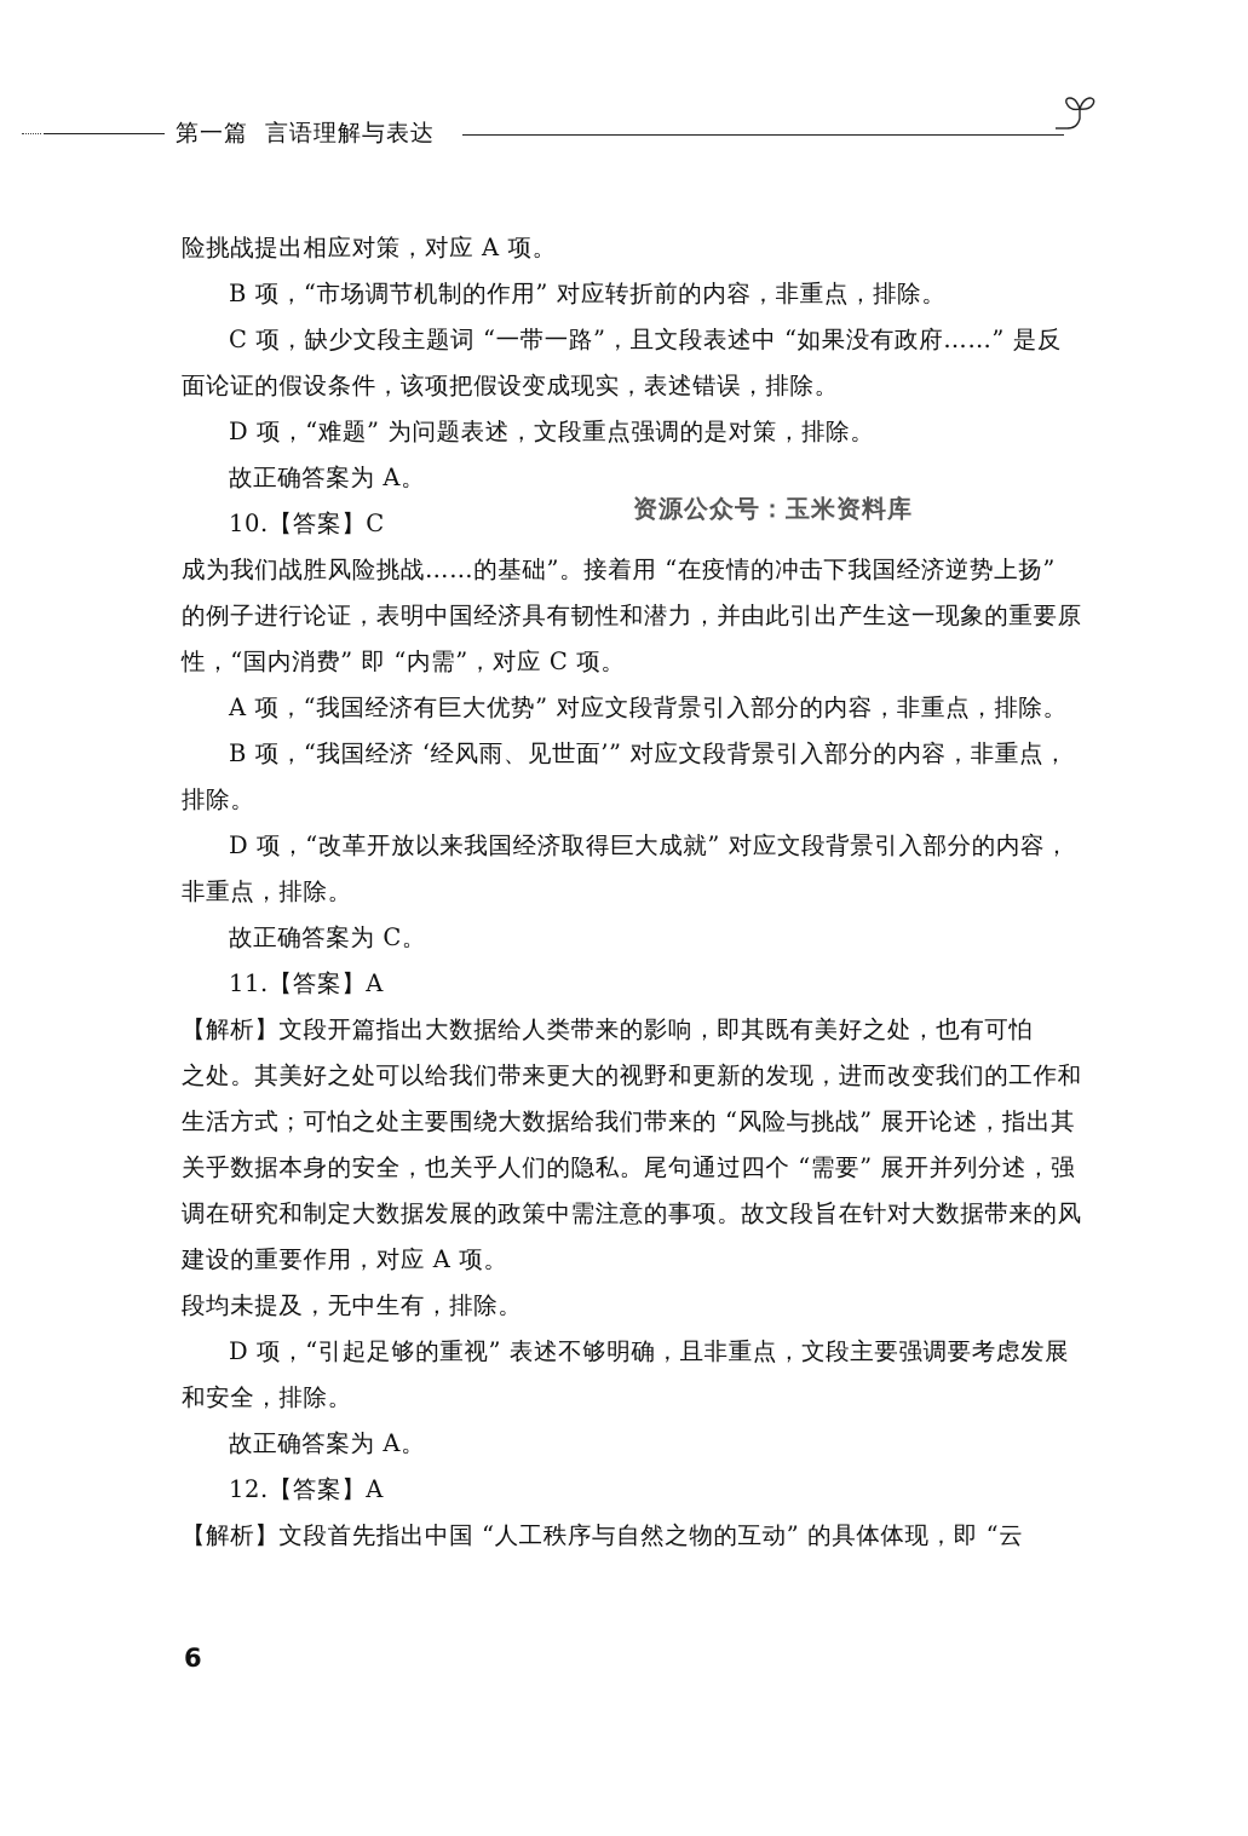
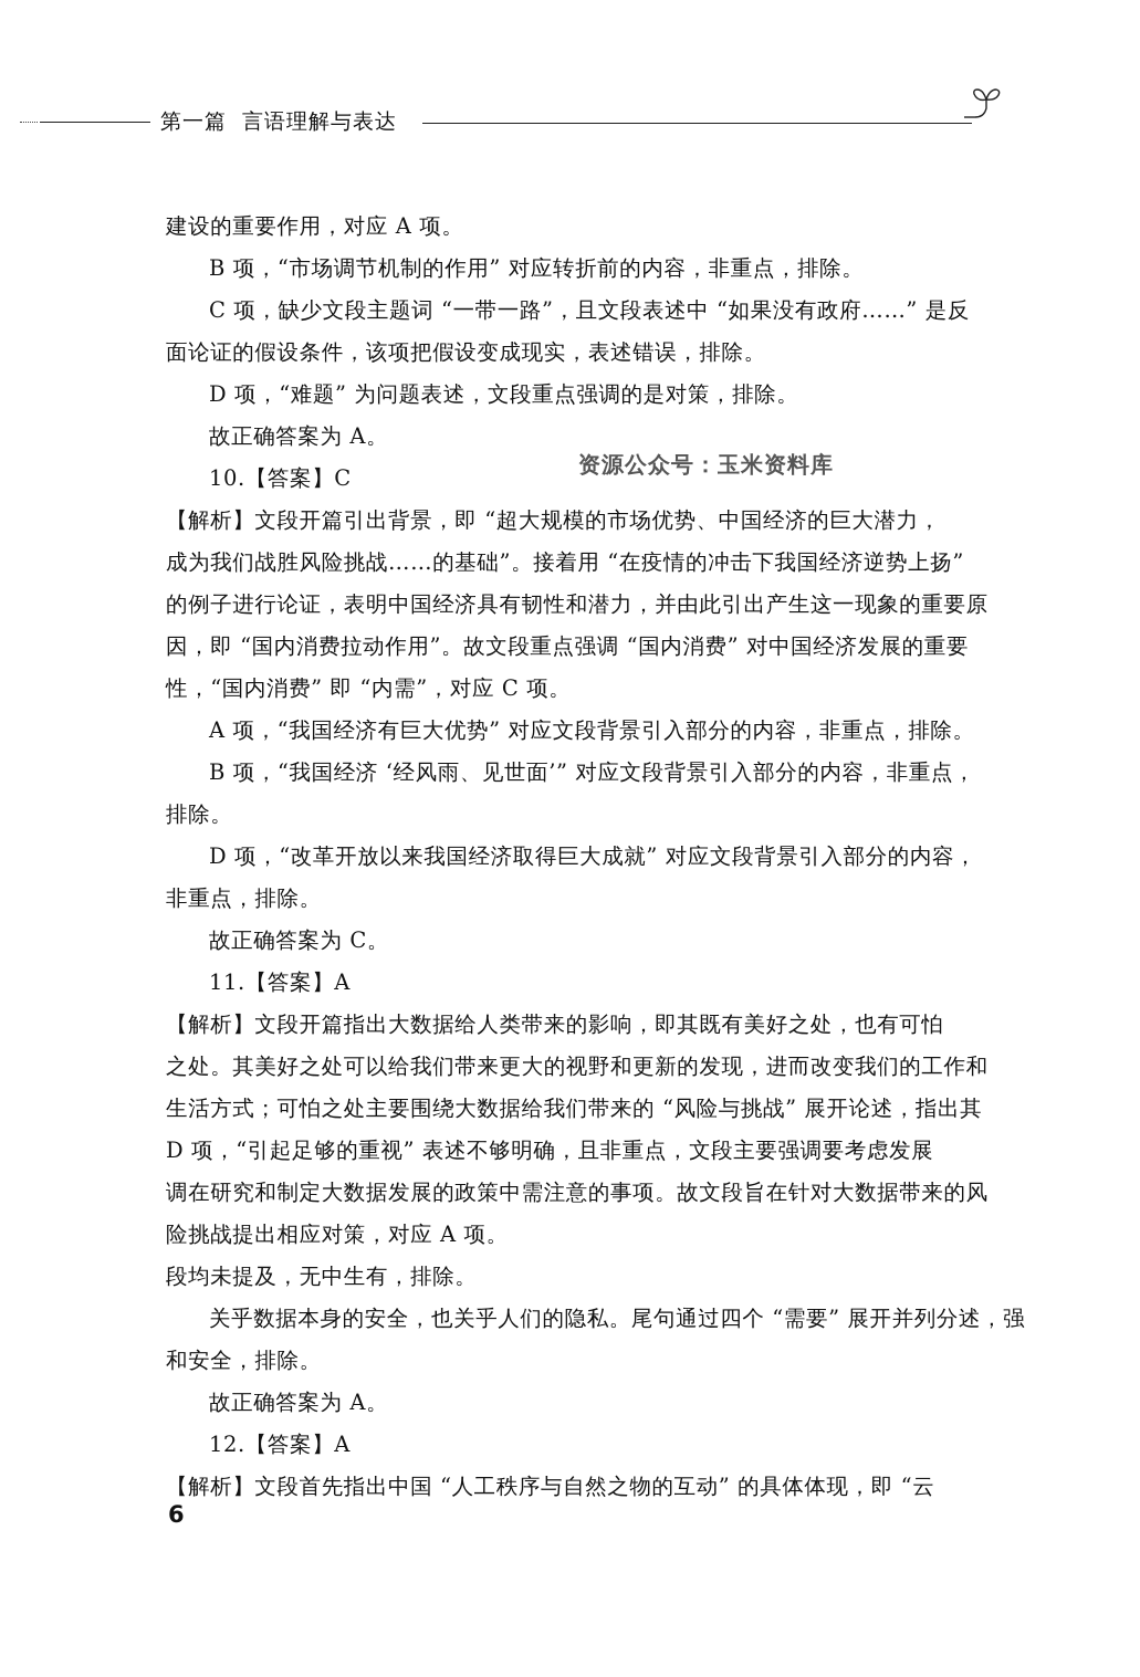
  第一篇 言语理解与表达
  资源公众号：玉米资料库
- 险挑战提出相应对策，对应 A 项。
+ 建设的重要作用，对应 A 项。
  B 项，“市场调节机制的作用” 对应转折前的内容，非重点，排除。
  C 项，缺少文段主题词 “一带一路”，且文段表述中 “如果没有政府……” 是反
  面论证的假设条件，该项把假设变成现实，表述错误，排除。
  D 项，“难题” 为问题表述，文段重点强调的是对策，排除。
  故正确答案为 A。
  10.【答案】C
+ 【解析】文段开篇引出背景，即 “超大规模的市场优势、中国经济的巨大潜力，
  成为我们战胜风险挑战……的基础”。接着用 “在疫情的冲击下我国经济逆势上扬”
  的例子进行论证，表明中国经济具有韧性和潜力，并由此引出产生这一现象的重要原
+ 因，即 “国内消费拉动作用”。故文段重点强调 “国内消费” 对中国经济发展的重要
  性，“国内消费” 即 “内需”，对应 C 项。
  A 项，“我国经济有巨大优势” 对应文段背景引入部分的内容，非重点，排除。
  B 项，“我国经济 ‘经风雨、见世面’” 对应文段背景引入部分的内容，非重点，
  排除。
  D 项，“改革开放以来我国经济取得巨大成就” 对应文段背景引入部分的内容，
  非重点，排除。
  故正确答案为 C。
  11.【答案】A
  【解析】文段开篇指出大数据给人类带来的影响，即其既有美好之处，也有可怕
  之处。其美好之处可以给我们带来更大的视野和更新的发现，进而改变我们的工作和
  生活方式；可怕之处主要围绕大数据给我们带来的 “风险与挑战” 展开论述，指出其
- 关乎数据本身的安全，也关乎人们的隐私。尾句通过四个 “需要” 展开并列分述，强
+ D 项，“引起足够的重视” 表述不够明确，且非重点，文段主要强调要考虑发展
  调在研究和制定大数据发展的政策中需注意的事项。故文段旨在针对大数据带来的风
- 建设的重要作用，对应 A 项。
+ 险挑战提出相应对策，对应 A 项。
  段均未提及，无中生有，排除。
- D 项，“引起足够的重视” 表述不够明确，且非重点，文段主要强调要考虑发展
+ 关乎数据本身的安全，也关乎人们的隐私。尾句通过四个 “需要” 展开并列分述，强
  和安全，排除。
  故正确答案为 A。
  12.【答案】A
  【解析】文段首先指出中国 “人工秩序与自然之物的互动” 的具体体现，即 “云
  6
